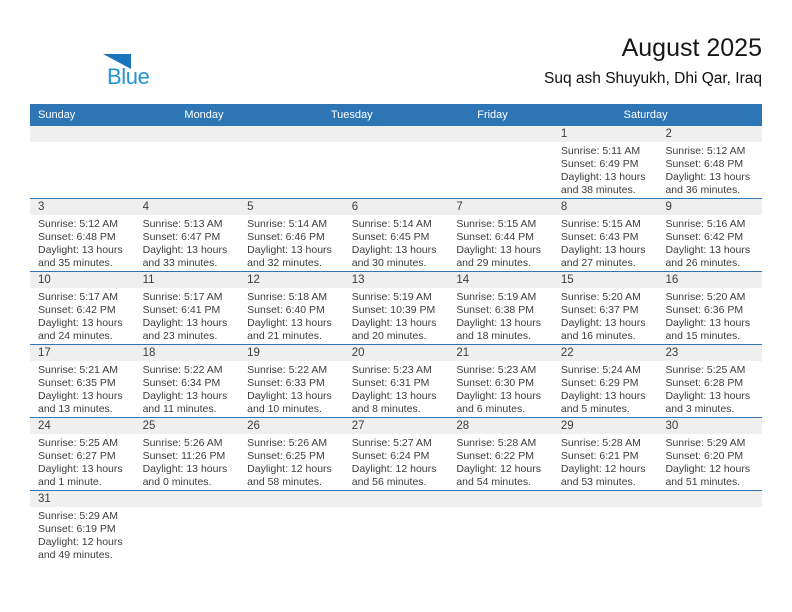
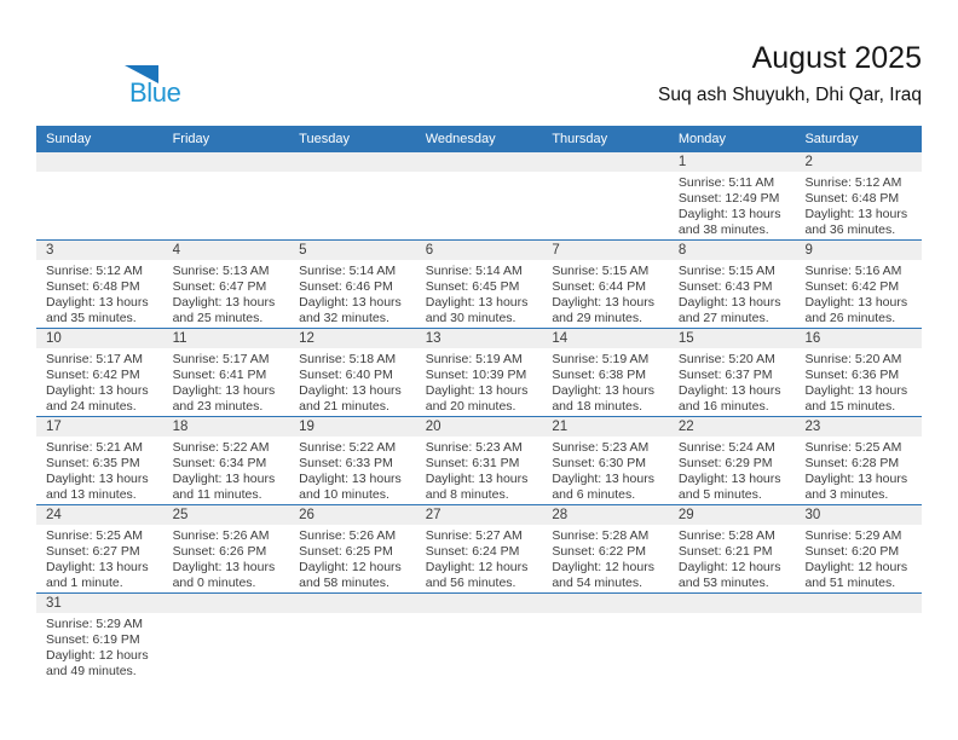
  Blue
  August 2025
  Suq ash Shuyukh, Dhi Qar, Iraq
  Sunday
- Monday
+ Friday
  Tuesday
+ Wednesday
+ Thursday
- Friday
+ Monday
  Saturday
  1
  Sunrise: 5:11 AM
- Sunset: 6:49 PM
+ Sunset: 12:49 PM
  Daylight: 13 hours
  and 38 minutes.
  2
  Sunrise: 5:12 AM
  Sunset: 6:48 PM
  Daylight: 13 hours
  and 36 minutes.
  3
  Sunrise: 5:12 AM
  Sunset: 6:48 PM
  Daylight: 13 hours
  and 35 minutes.
  4
  Sunrise: 5:13 AM
  Sunset: 6:47 PM
  Daylight: 13 hours
- and 33 minutes.
+ and 25 minutes.
  5
  Sunrise: 5:14 AM
  Sunset: 6:46 PM
  Daylight: 13 hours
  and 32 minutes.
  6
  Sunrise: 5:14 AM
  Sunset: 6:45 PM
  Daylight: 13 hours
  and 30 minutes.
  7
  Sunrise: 5:15 AM
  Sunset: 6:44 PM
  Daylight: 13 hours
  and 29 minutes.
  8
  Sunrise: 5:15 AM
  Sunset: 6:43 PM
  Daylight: 13 hours
  and 27 minutes.
  9
  Sunrise: 5:16 AM
  Sunset: 6:42 PM
  Daylight: 13 hours
  and 26 minutes.
  10
  Sunrise: 5:17 AM
  Sunset: 6:42 PM
  Daylight: 13 hours
  and 24 minutes.
  11
  Sunrise: 5:17 AM
  Sunset: 6:41 PM
  Daylight: 13 hours
  and 23 minutes.
  12
  Sunrise: 5:18 AM
  Sunset: 6:40 PM
  Daylight: 13 hours
  and 21 minutes.
  13
  Sunrise: 5:19 AM
  Sunset: 10:39 PM
  Daylight: 13 hours
  and 20 minutes.
  14
  Sunrise: 5:19 AM
  Sunset: 6:38 PM
  Daylight: 13 hours
  and 18 minutes.
  15
  Sunrise: 5:20 AM
  Sunset: 6:37 PM
  Daylight: 13 hours
  and 16 minutes.
  16
  Sunrise: 5:20 AM
  Sunset: 6:36 PM
  Daylight: 13 hours
  and 15 minutes.
  17
  Sunrise: 5:21 AM
  Sunset: 6:35 PM
  Daylight: 13 hours
  and 13 minutes.
  18
  Sunrise: 5:22 AM
  Sunset: 6:34 PM
  Daylight: 13 hours
  and 11 minutes.
  19
  Sunrise: 5:22 AM
  Sunset: 6:33 PM
  Daylight: 13 hours
  and 10 minutes.
  20
  Sunrise: 5:23 AM
  Sunset: 6:31 PM
  Daylight: 13 hours
  and 8 minutes.
  21
  Sunrise: 5:23 AM
  Sunset: 6:30 PM
  Daylight: 13 hours
  and 6 minutes.
  22
  Sunrise: 5:24 AM
  Sunset: 6:29 PM
  Daylight: 13 hours
  and 5 minutes.
  23
  Sunrise: 5:25 AM
  Sunset: 6:28 PM
  Daylight: 13 hours
  and 3 minutes.
  24
  Sunrise: 5:25 AM
  Sunset: 6:27 PM
  Daylight: 13 hours
  and 1 minute.
  25
  Sunrise: 5:26 AM
- Sunset: 11:26 PM
+ Sunset: 6:26 PM
  Daylight: 13 hours
  and 0 minutes.
  26
  Sunrise: 5:26 AM
  Sunset: 6:25 PM
  Daylight: 12 hours
  and 58 minutes.
  27
  Sunrise: 5:27 AM
  Sunset: 6:24 PM
  Daylight: 12 hours
  and 56 minutes.
  28
  Sunrise: 5:28 AM
  Sunset: 6:22 PM
  Daylight: 12 hours
  and 54 minutes.
  29
  Sunrise: 5:28 AM
  Sunset: 6:21 PM
  Daylight: 12 hours
  and 53 minutes.
  30
  Sunrise: 5:29 AM
  Sunset: 6:20 PM
  Daylight: 12 hours
  and 51 minutes.
  31
  Sunrise: 5:29 AM
  Sunset: 6:19 PM
  Daylight: 12 hours
  and 49 minutes.
